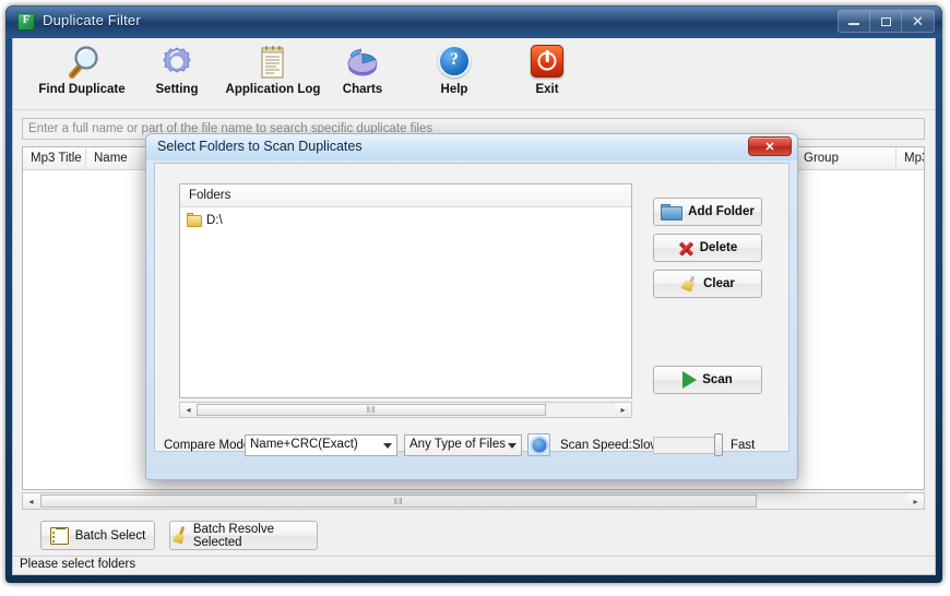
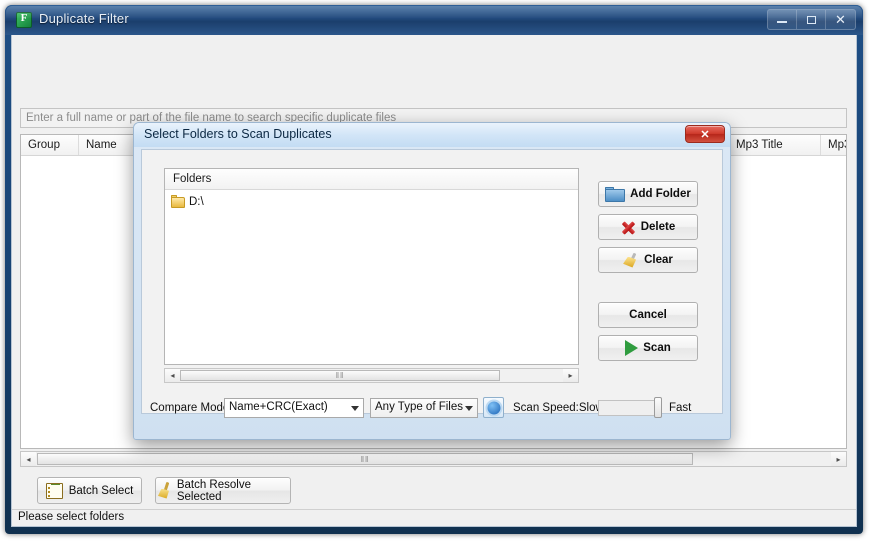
  F
  Duplicate Filter
  ✕
- Find Duplicate
- Setting
- Application Log
- Charts
- ?
- Help
- Exit
  Enter a full name or part of the file name to search specific duplicate files
- Mp3 Title
+ Group
  Name
- Group
+ Mp3 Title
  ◂
  ‖‖
  ▸
  Batch Select
  Batch Resolve Selected
  Please select folders
  Select Folders to Scan Duplicates
  ✕
  Folders
  D:\
  ◂
  ‖‖
  ▸
  Add Folder
  Delete
  Clear
+ Cancel
  Scan
  Compare Mod
  Name+CRC(Exact)
  Any Type of Files
  Scan Speed:Slo
  Fast
